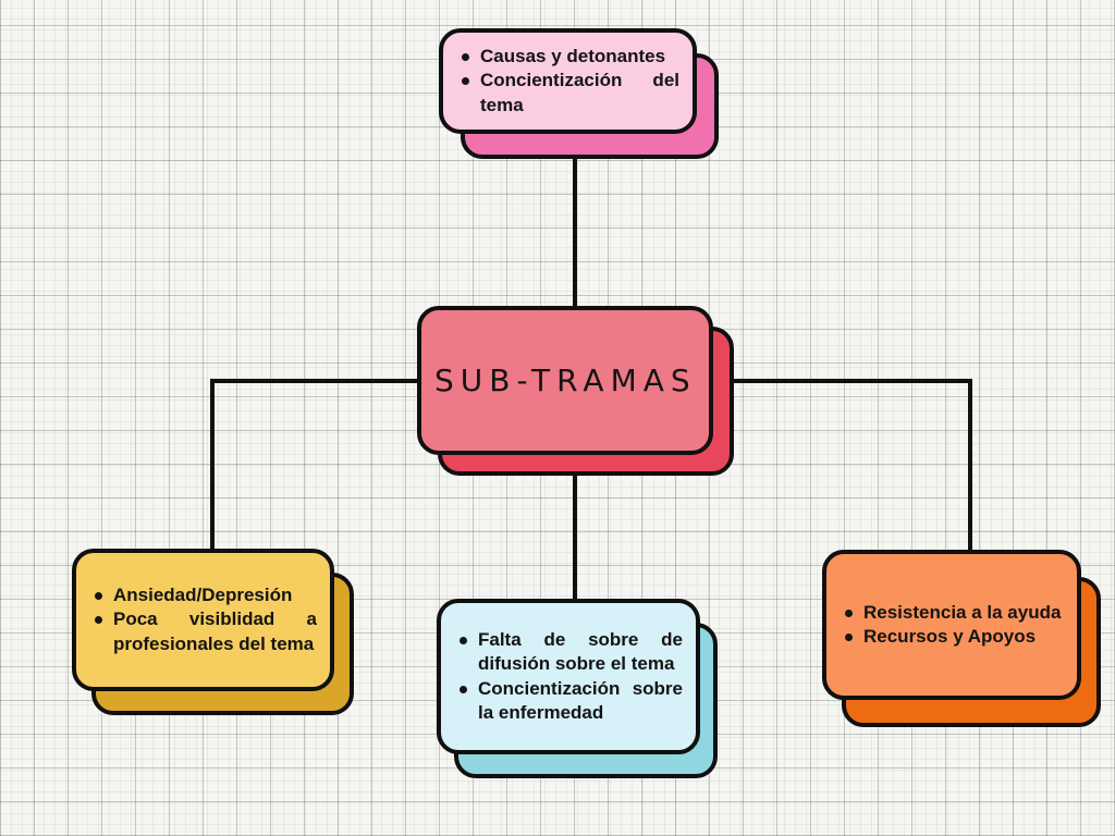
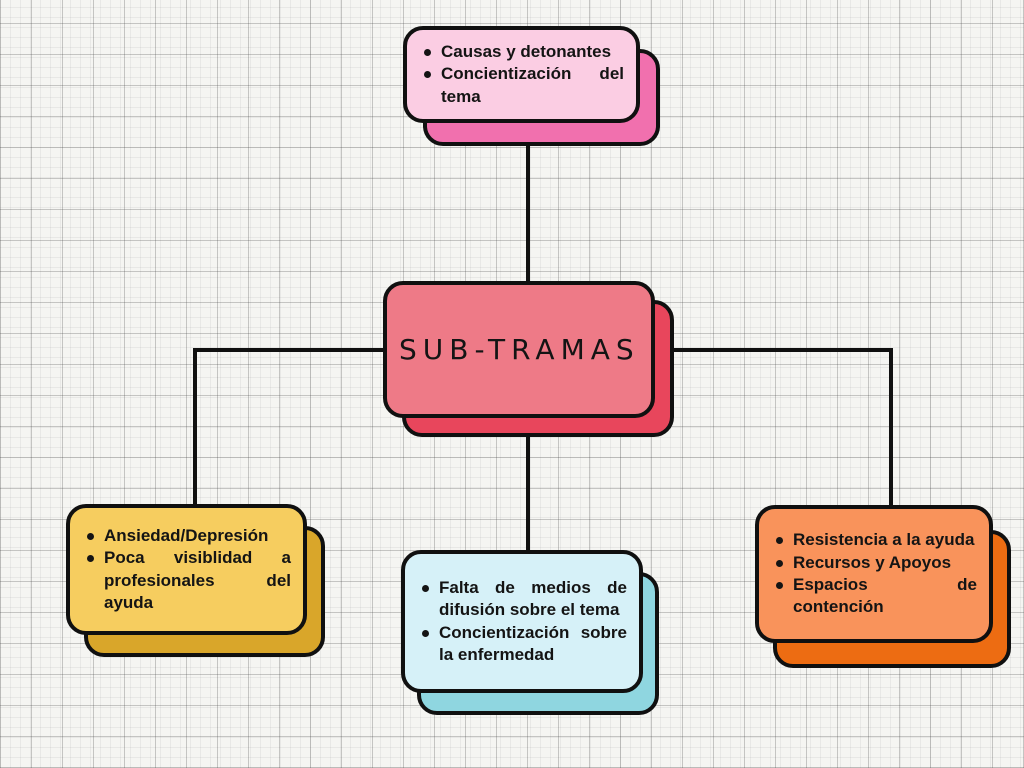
  Causas y detonantes
  Concientización del tema
  SUB-TRAMAS
  Ansiedad/Depresión
- Poca visiblidad a profesionales del tema
+ Poca visiblidad a profesionales del ayuda
- Falta de sobre de difusión sobre el tema
+ Falta de medios de difusión sobre el tema
  Concientización sobre la enfermedad
  Resistencia a la ayuda
  Recursos y Apoyos
+ Espacios de contención
